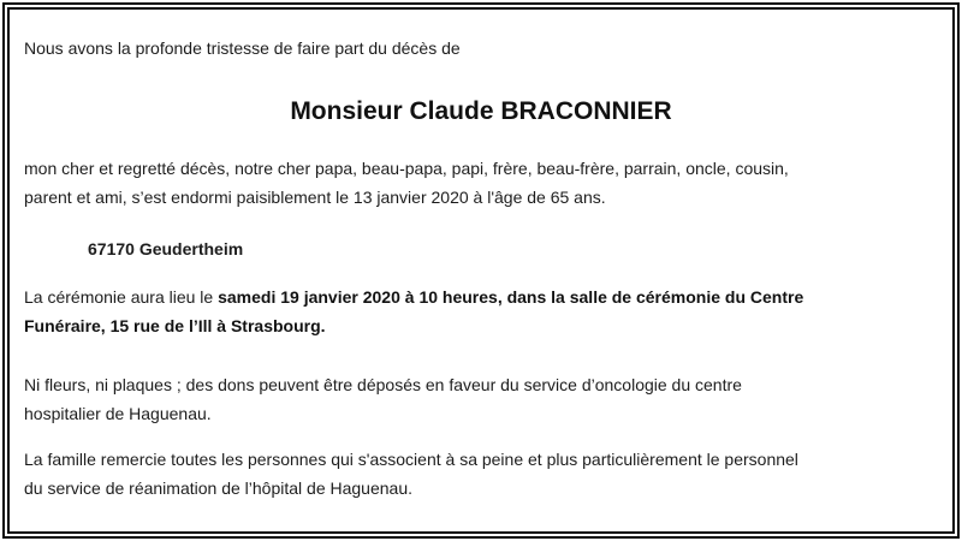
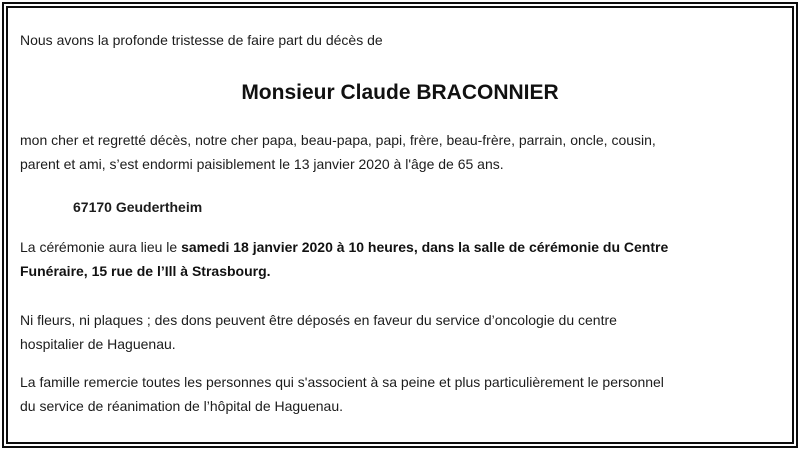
  Nous avons la profonde tristesse de faire part du décès de
  Monsieur Claude BRACONNIER
  mon cher et regretté décès, notre cher papa, beau-papa, papi, frère, beau-frère, parrain, oncle, cousin,
  parent et ami, s’est endormi paisiblement le 13 janvier 2020 à l'âge de 65 ans.
  67170 Geudertheim
- La cérémonie aura lieu le samedi 19 janvier 2020 à 10 heures, dans la salle de cérémonie du Centre
+ La cérémonie aura lieu le samedi 18 janvier 2020 à 10 heures, dans la salle de cérémonie du Centre
  Funéraire, 15 rue de l’Ill à Strasbourg.
  Ni fleurs, ni plaques ; des dons peuvent être déposés en faveur du service d’oncologie du centre
  hospitalier de Haguenau.
  La famille remercie toutes les personnes qui s'associent à sa peine et plus particulièrement le personnel
  du service de réanimation de l’hôpital de Haguenau.
